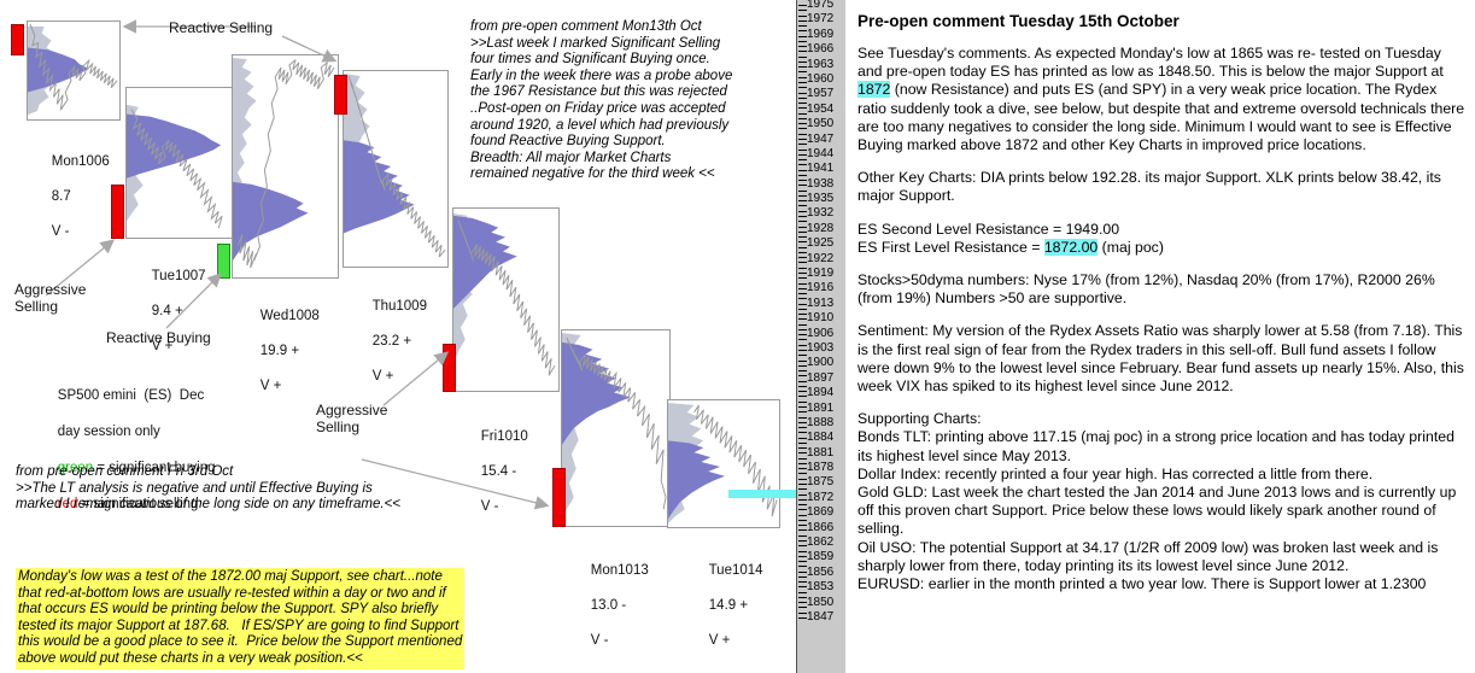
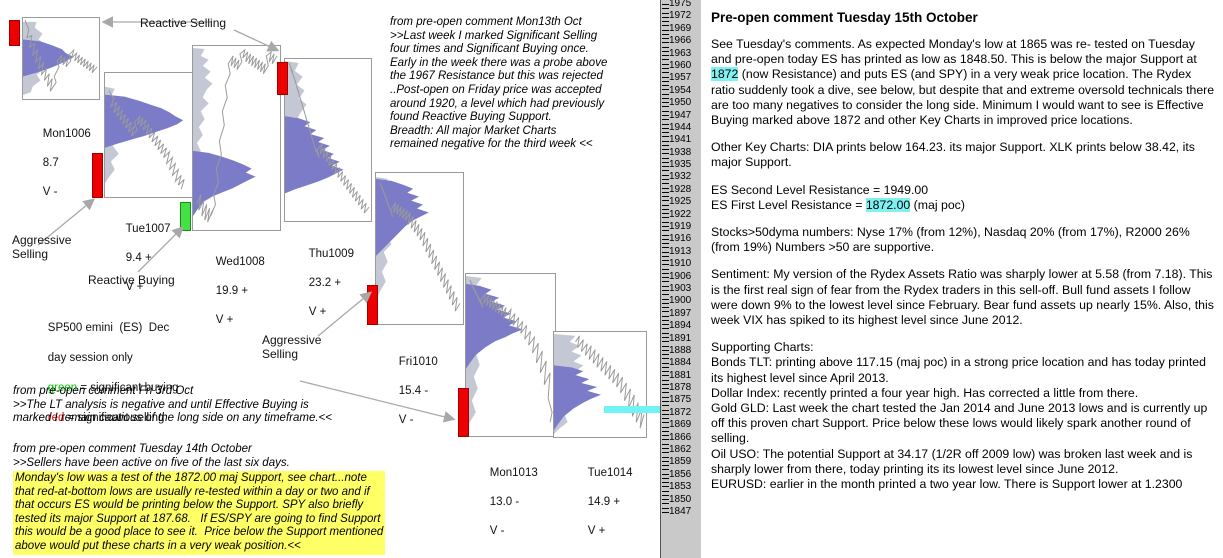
  Mon1006
  8.7
  V -
  Tue1007
  9.4 +
  V +
  Wed1008
  19.9 +
  V +
  Thu1009
  23.2 +
  V +
  Fri1010
  15.4 -
  V -
  Mon1013
  13.0 -
  V -
  Tue1014
  14.9 +
  V +
  Reactive Selling
  Aggressive
  Selling
  Reactive Buying
  Aggressive
  Selling
  SP500 emini (ES) Dec
  day session only
  green = significant buying
  red = significant selling
  from pre-open comment Mon13th Oct
  >>Last week I marked Significant Selling
  four times and Significant Buying once.
  Early in the week there was a probe above
  the 1967 Resistance but this was rejected
  ..Post-open on Friday price was accepted
  around 1920, a level which had previously
  found Reactive Buying Support.
  Breadth: All major Market Charts
  remained negative for the third week <<
  from pre-open comment Fri 3rd Oct
  >>The LT analysis is negative and until Effective Buying is
  marked I remain cautious of the long side on any timeframe.<<
+ from pre-open comment Tuesday 14th October
+ >>Sellers have been active on five of the last six days.
  Monday's low was a test of the 1872.00 maj Support, see chart...note
  that red-at-bottom lows are usually re-tested within a day or two and if
  that occurs ES would be printing below the Support. SPY also briefly
  tested its major Support at 187.68. If ES/SPY are going to find Support
  this would be a good place to see it. Price below the Support mentioned
  above would put these charts in a very weak position.<<
  1975
  1972
  1969
  1966
  1963
  1960
  1957
  1954
  1950
  1947
  1944
  1941
  1938
  1935
  1932
  1928
  1925
  1922
  1919
  1916
  1913
  1910
  1906
  1903
  1900
  1897
  1894
  1891
  1888
  1884
  1881
  1878
  1875
  1872
  1869
  1866
  1862
  1859
  1856
  1853
  1850
  1847
  Pre-open comment Tuesday 15th October
  See Tuesday's comments. As expected Monday's low at 1865 was re- tested on Tuesday and pre-open today ES has printed as low as 1848.50. This is below the major Support at 1872 (now Resistance) and puts ES (and SPY) in a very weak price location. The Rydex ratio suddenly took a dive, see below, but despite that and extreme oversold technicals there are too many negatives to consider the long side. Minimum I would want to see is Effective Buying marked above 1872 and other Key Charts in improved price locations.
- Other Key Charts: DIA prints below 192.28. its major Support. XLK prints below 38.42, its major Support.
+ Other Key Charts: DIA prints below 164.23. its major Support. XLK prints below 38.42, its major Support.
  ES Second Level Resistance = 1949.00
  ES First Level Resistance = 1872.00 (maj poc)
  Stocks>50dyma numbers: Nyse 17% (from 12%), Nasdaq 20% (from 17%), R2000 26% (from 19%) Numbers >50 are supportive.
  Sentiment: My version of the Rydex Assets Ratio was sharply lower at 5.58 (from 7.18). This is the first real sign of fear from the Rydex traders in this sell-off. Bull fund assets I follow were down 9% to the lowest level since February. Bear fund assets up nearly 15%. Also, this week VIX has spiked to its highest level since June 2012.
  Supporting Charts:
- Bonds TLT: printing above 117.15 (maj poc) in a strong price location and has today printed its highest level since May 2013.
+ Bonds TLT: printing above 117.15 (maj poc) in a strong price location and has today printed its highest level since April 2013.
  Dollar Index: recently printed a four year high. Has corrected a little from there.
  Gold GLD: Last week the chart tested the Jan 2014 and June 2013 lows and is currently up off this proven chart Support. Price below these lows would likely spark another round of selling.
  Oil USO: The potential Support at 34.17 (1/2R off 2009 low) was broken last week and is sharply lower from there, today printing its its lowest level since June 2012.
  EURUSD: earlier in the month printed a two year low. There is Support lower at 1.2300
